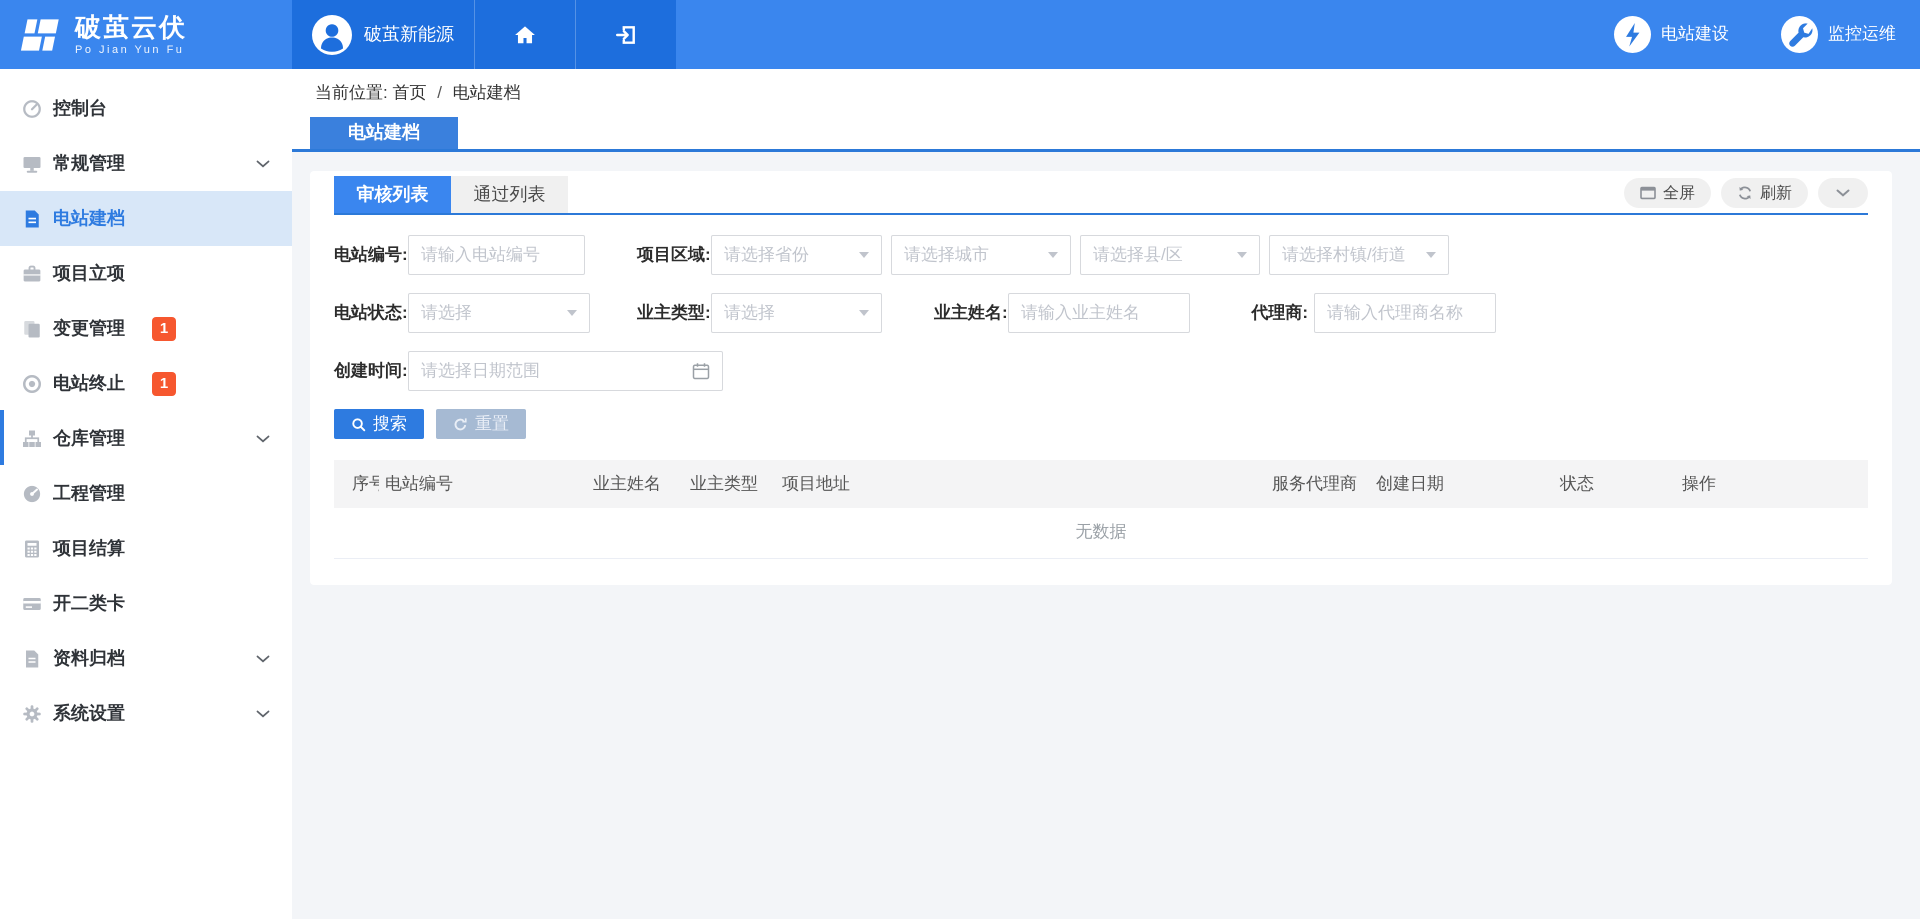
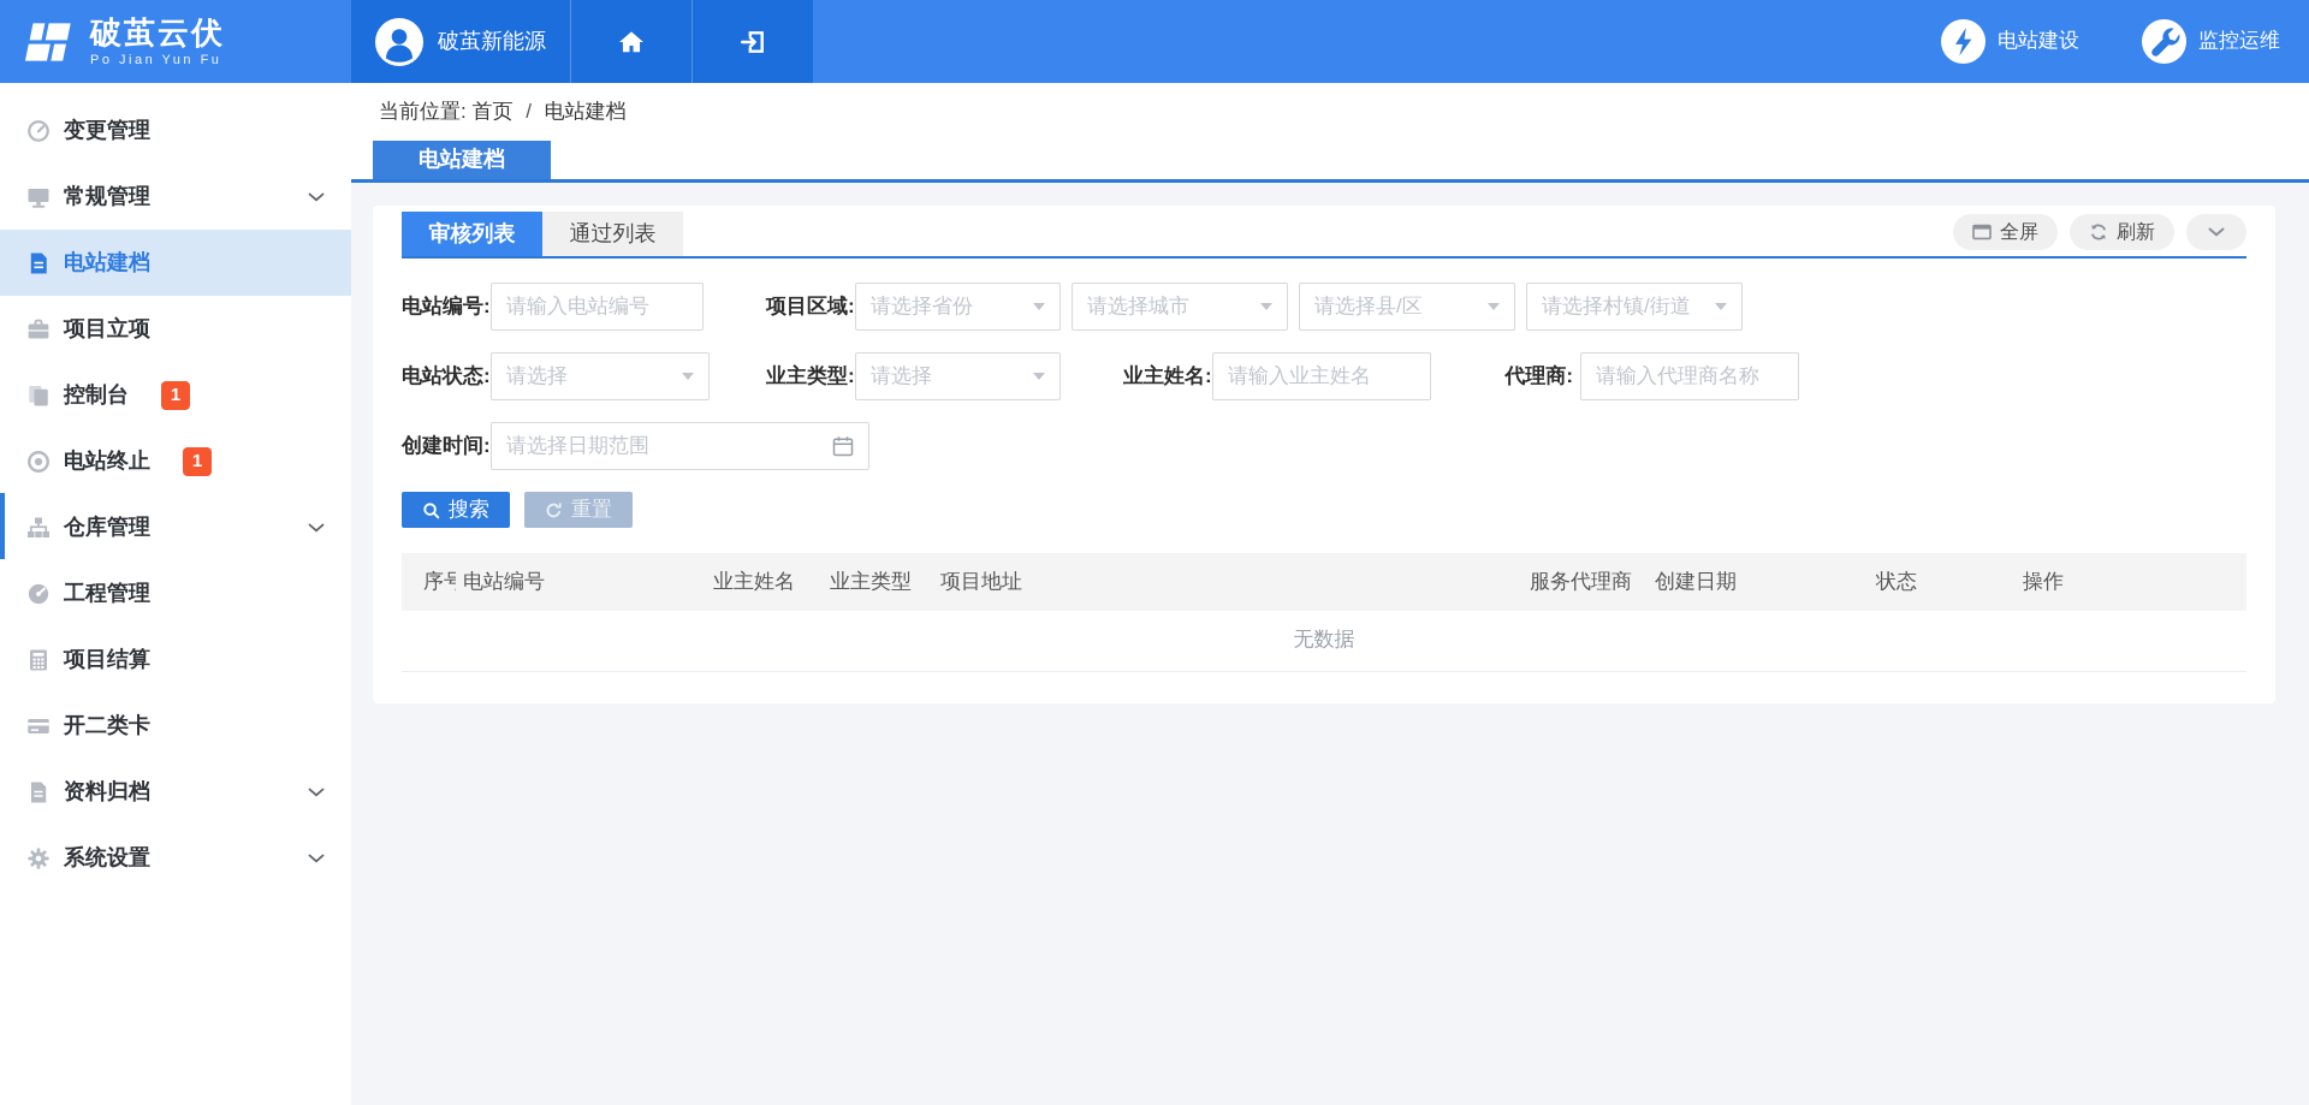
  破茧云伏
  Po Jian Yun Fu
  破茧新能源
  电站建设
  监控运维
- 控制台
+ 变更管理
  常规管理
  电站建档
  项目立项
- 变更管理
+ 控制台
  1
  电站终止
  1
  仓库管理
  工程管理
  项目结算
  开二类卡
  资料归档
  系统设置
  当前位置: 首页 / 电站建档
  电站建档
  审核列表
  通过列表
  全屏
  刷新
  电站编号:
  请输入电站编号
  项目区域:
  请选择省份
  请选择城市
  请选择县/区
  请选择村镇/街道
  电站状态:
  请选择
  业主类型:
  请选择
  业主姓名:
  请输入业主姓名
  代理商:
  请输入代理商名称
  创建时间:
  请选择日期范围
  搜索
  重置
  序号	电站编号	业主姓名	业主类型	项目地址	服务代理商	创建日期	状态	操作
  无数据
